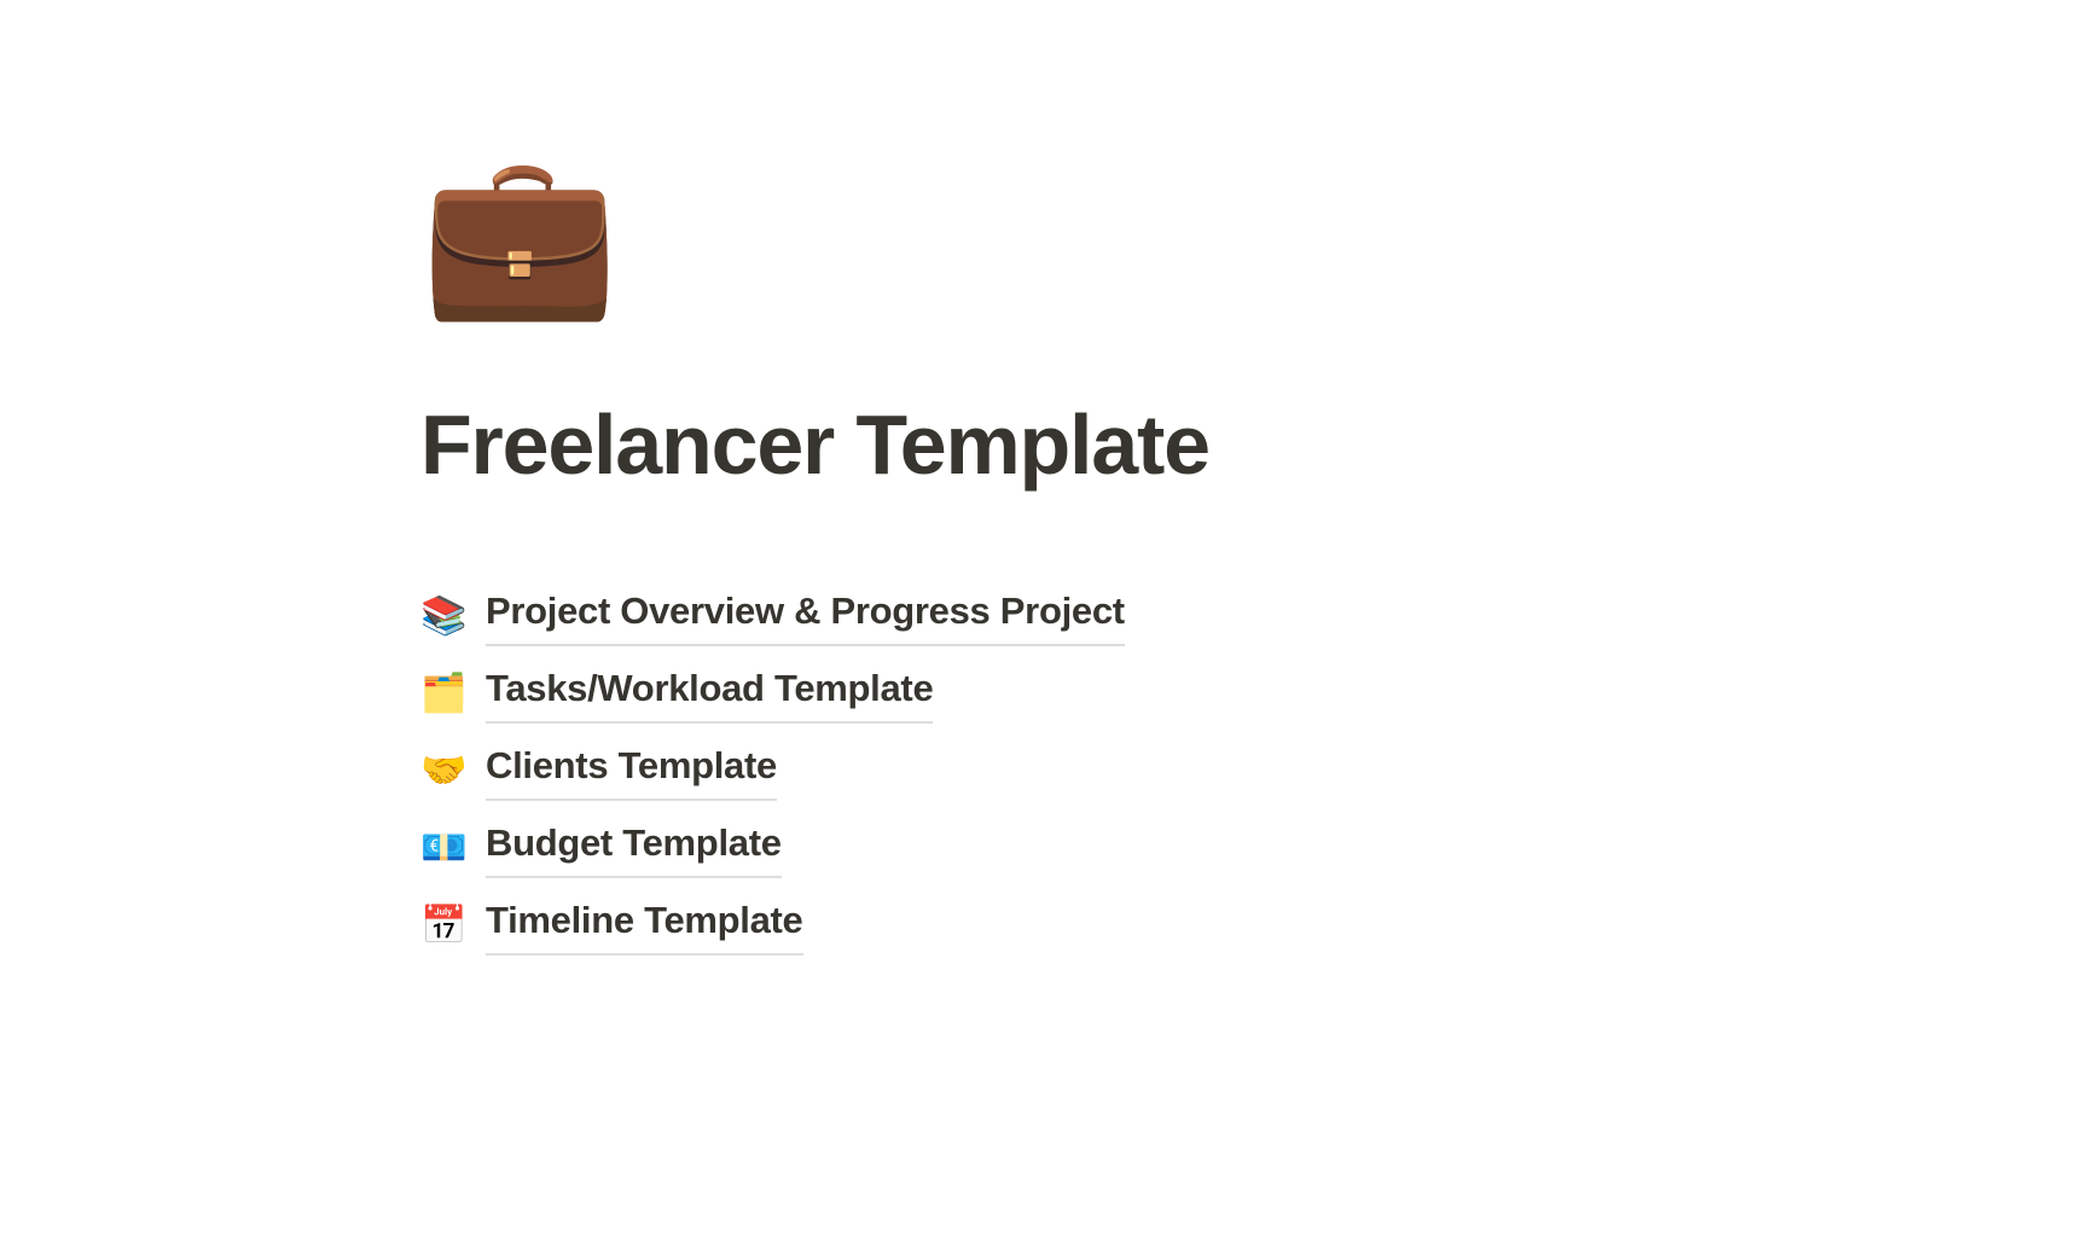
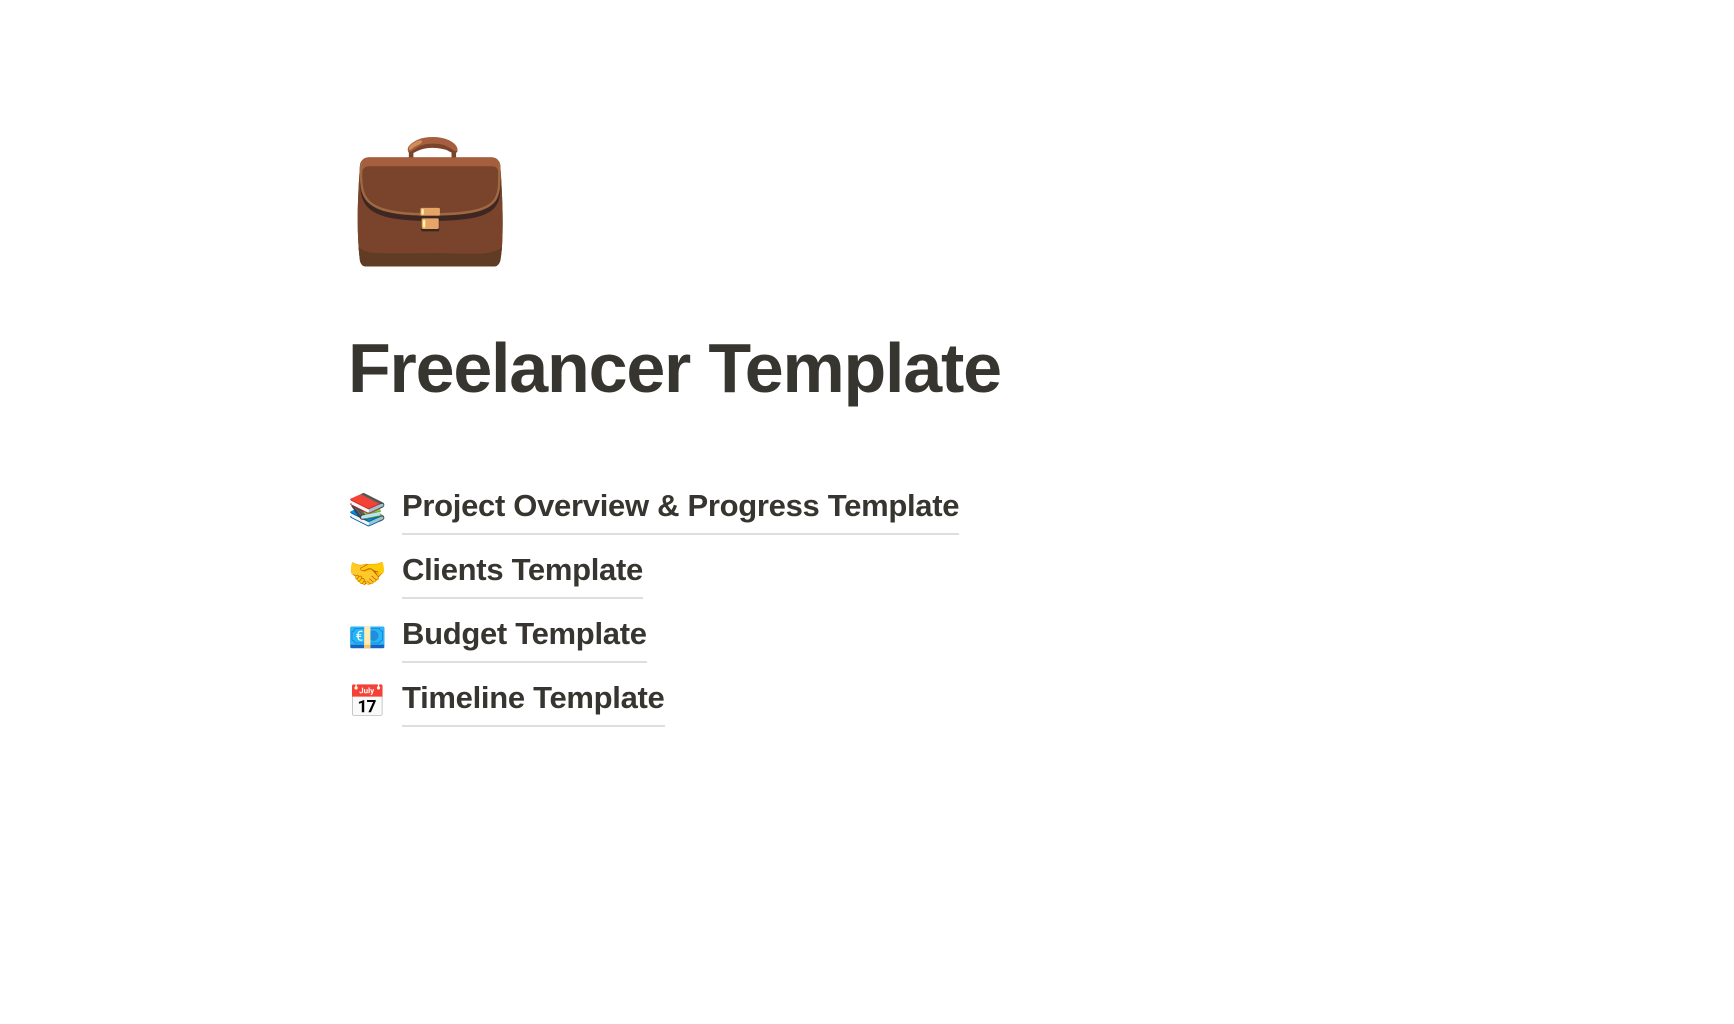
  💼
  Freelancer Template
  📚
- Project Overview & Progress Project
+ Project Overview & Progress Template
- 🗂️
- Tasks/Workload Template
  🤝
  Clients Template
  💶
  Budget Template
  📅
  Timeline Template
